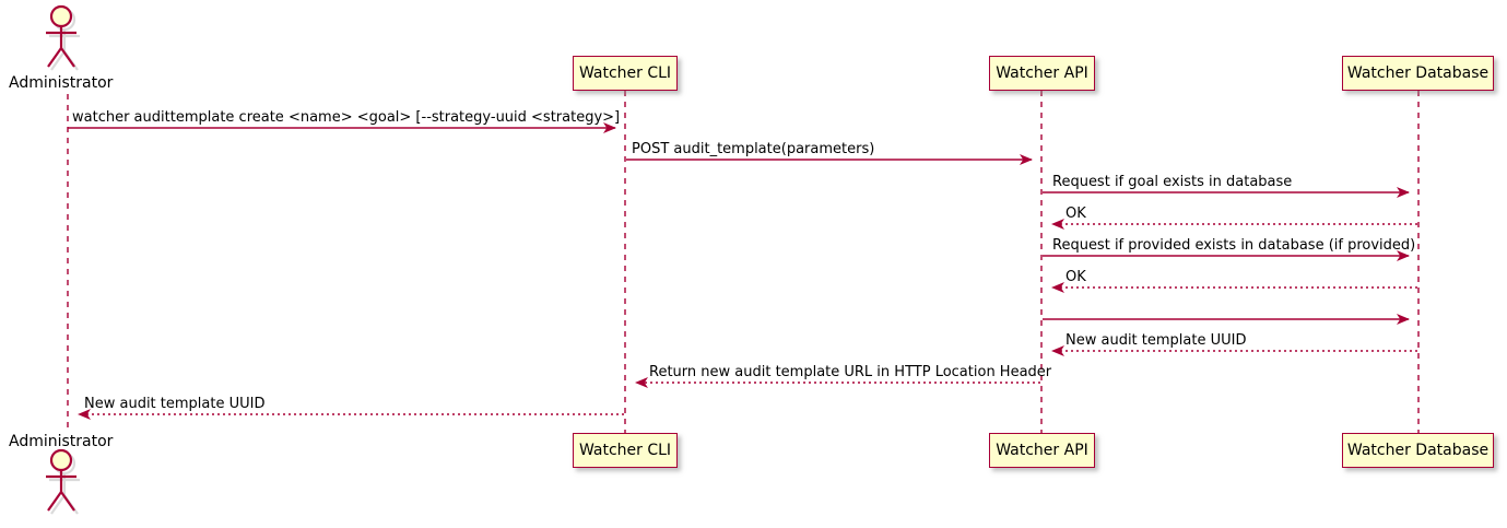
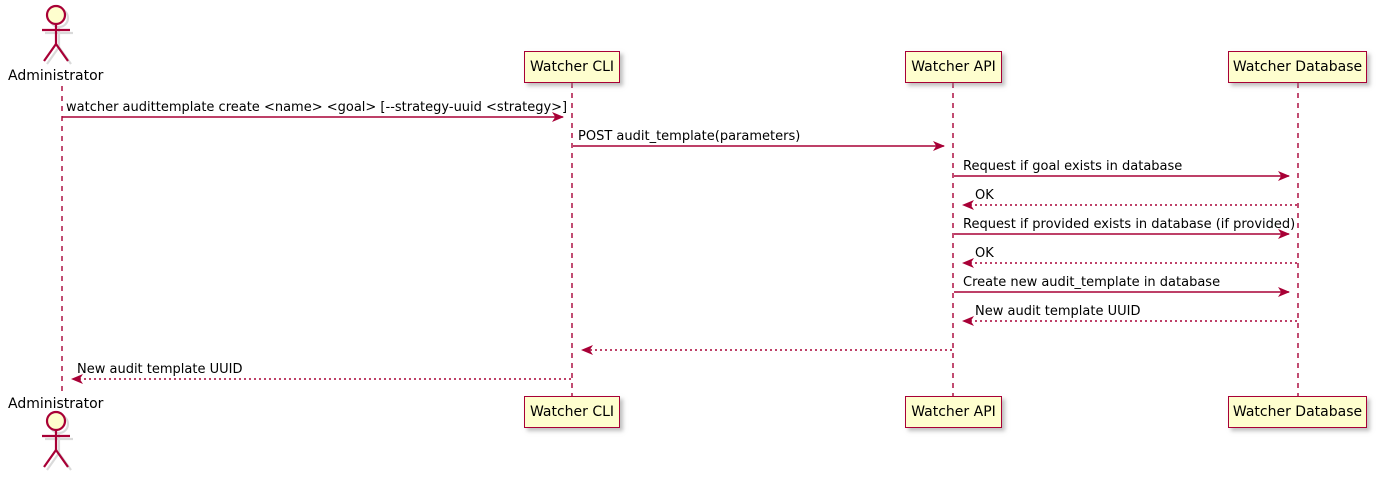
  Administrator
  Administrator
  Watcher CLI
  Watcher API
  Watcher Database
  Watcher CLI
  Watcher API
  Watcher Database
  watcher audittemplate create <name> <goal> [--strategy-uuid <strategy>]
  POST audit_template(parameters)
  Request if goal exists in database
  OK
  Request if provided exists in database (if provided)
  OK
+ Create new audit_template in database
  New audit template UUID
- Return new audit template URL in HTTP Location Header
  New audit template UUID
